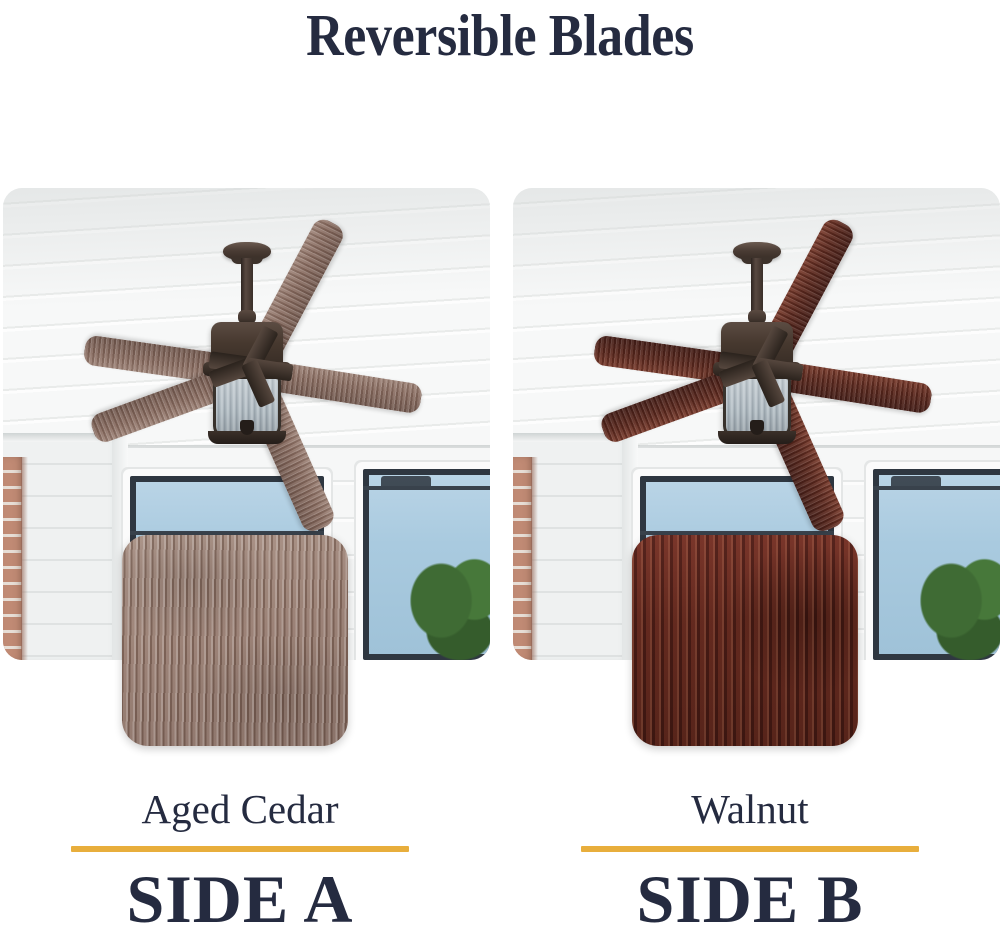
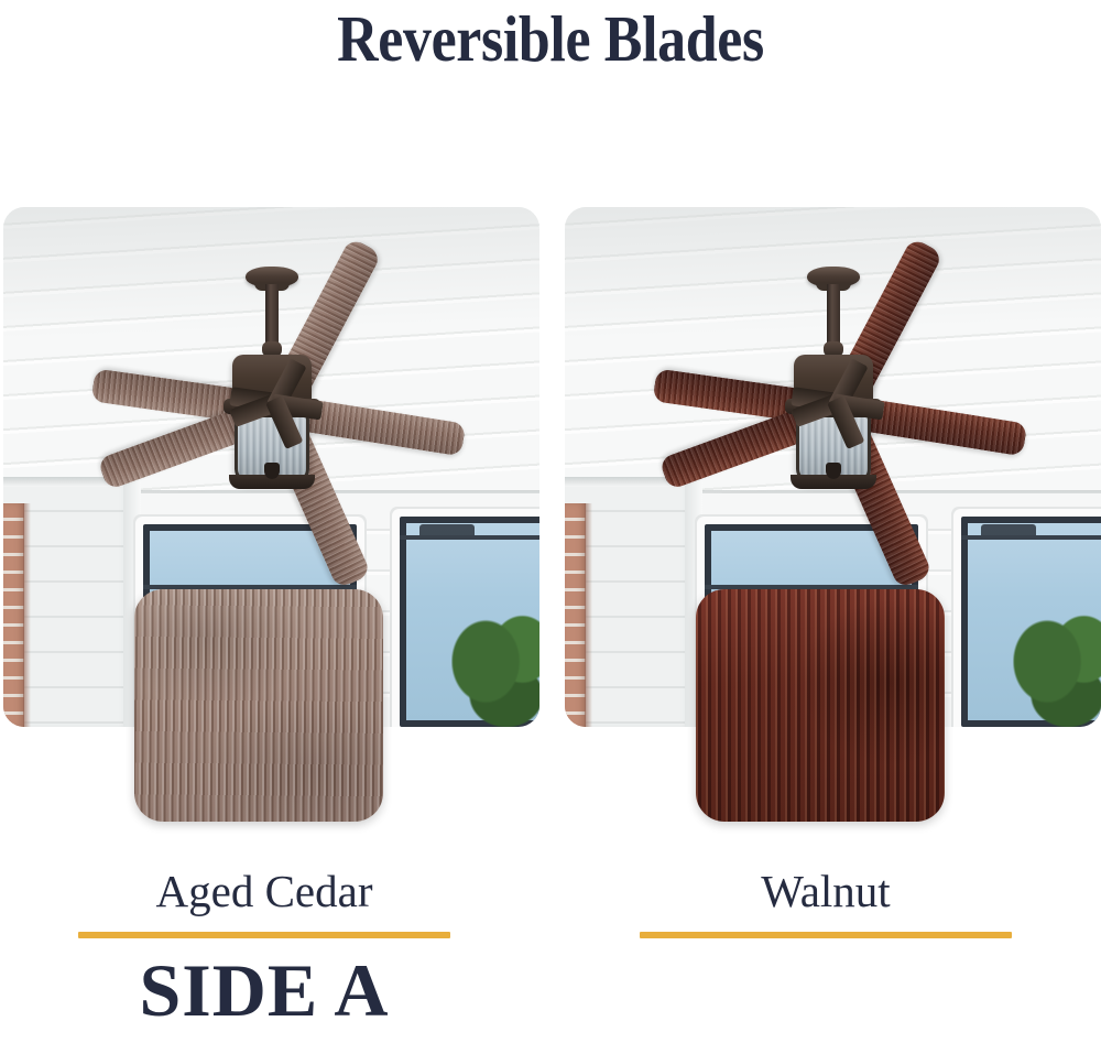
  Reversible Blades
  Aged Cedar
  SIDE A
  Walnut
- SIDE B
